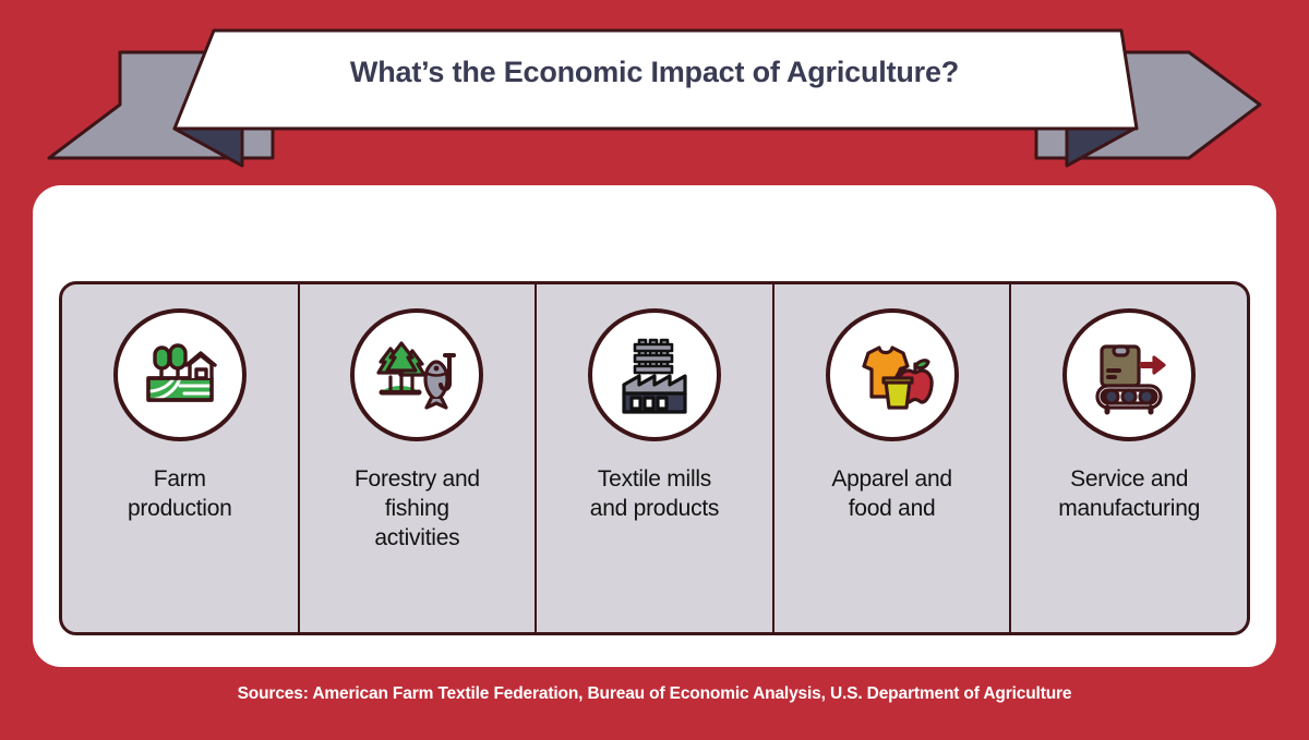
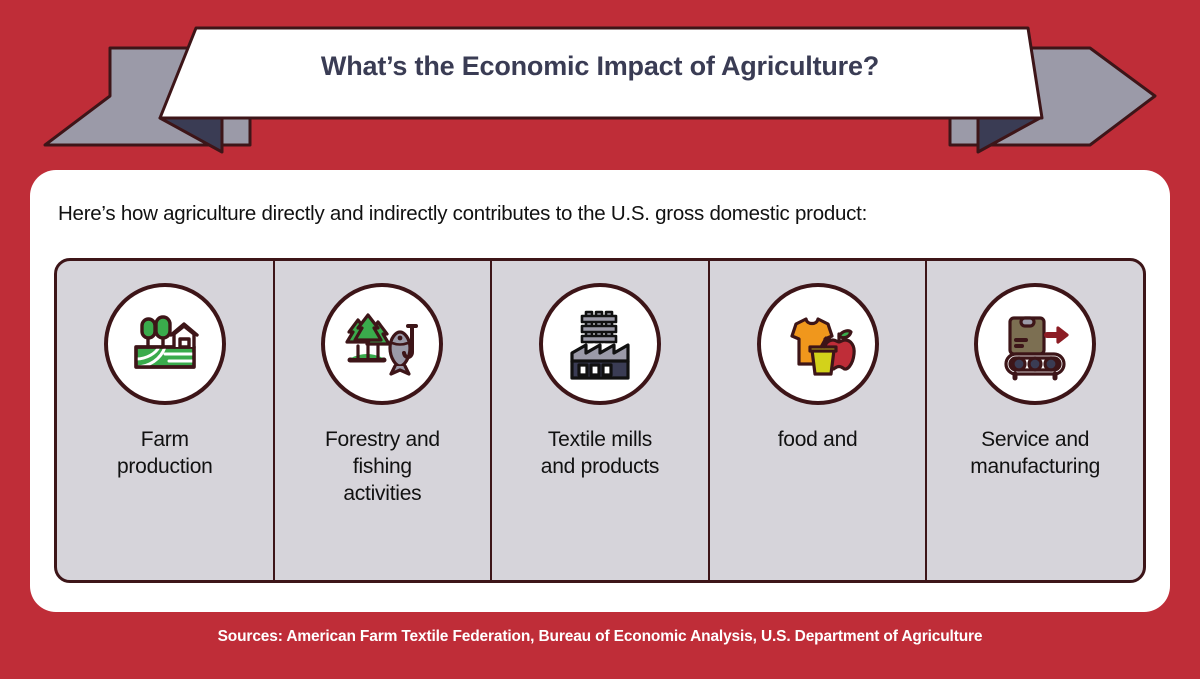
  What’s the Economic Impact of Agriculture?
+ Here’s how agriculture directly and indirectly contributes to the U.S. gross domestic product:
  Farm
  production
  Forestry and
  fishing
  activities
  Textile mills
  and products
- Apparel and
  food and
  Service and
  manufacturing
  Sources: American Farm Textile Federation, Bureau of Economic Analysis, U.S. Department of Agriculture
